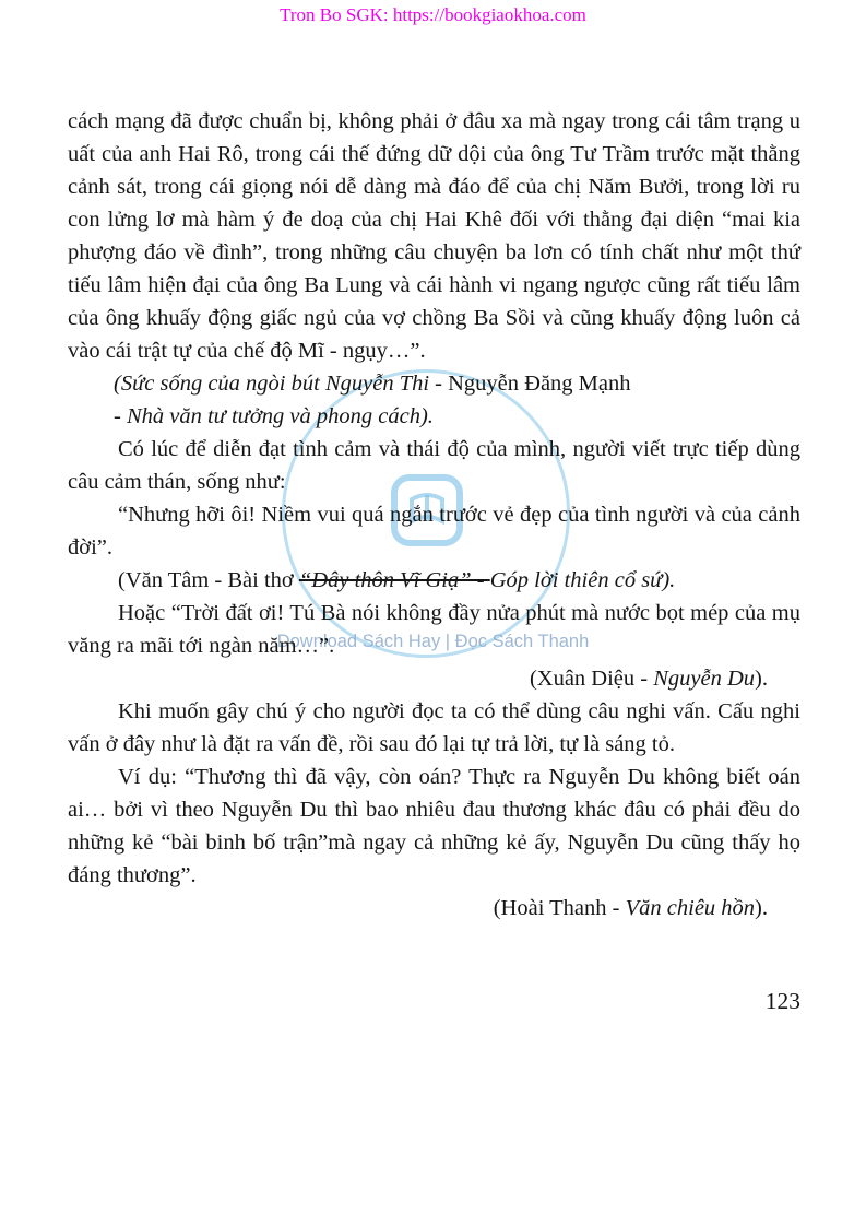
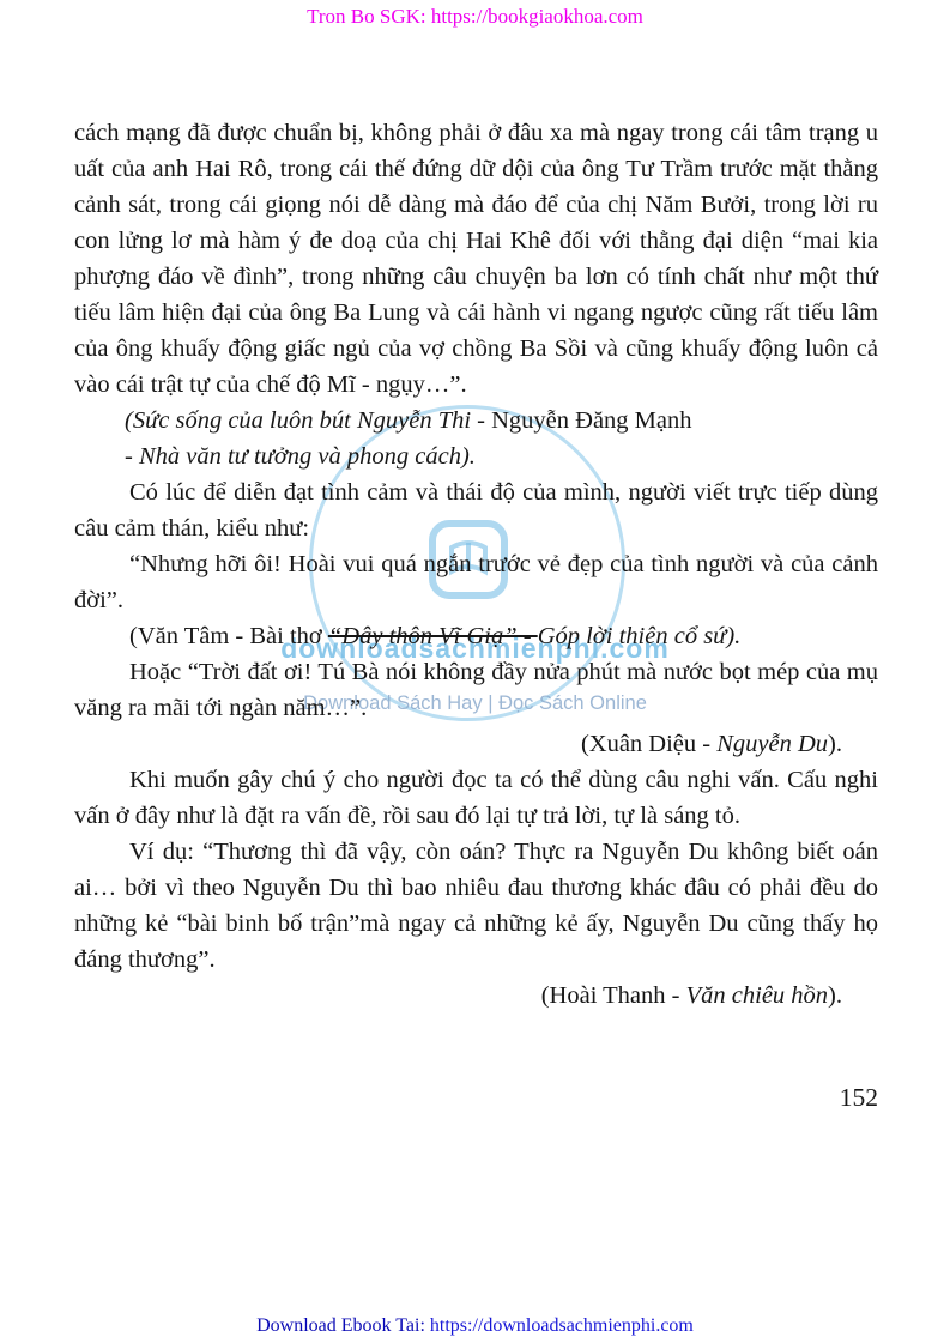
  Tron Bo SGK: https://bookgiaokhoa.com
+ downloadsachmienphi.com
- Download Sách Hay | Đọc Sách Thanh
+ Download Sách Hay | Đọc Sách Online
  cách mạng đã được chuẩn bị, không phải ở đâu xa mà ngay trong cái tâm trạng u uất của anh Hai Rô, trong cái thế đứng dữ dội của ông Tư Trầm trước mặt thằng cảnh sát, trong cái giọng nói dễ dàng mà đáo để của chị Năm Bưởi, trong lời ru con lửng lơ mà hàm ý đe doạ của chị Hai Khê đối với thằng đại diện “mai kia phượng đáo về đình”, trong những câu chuyện ba lơn có tính chất như một thứ tiếu lâm hiện đại của ông Ba Lung và cái hành vi ngang ngược cũng rất tiếu lâm của ông khuấy động giấc ngủ của vợ chồng Ba Sồi và cũng khuấy động luôn cả vào cái trật tự của chế độ Mĩ - ngụy…”.
- (Sức sống của ngòi bút Nguyễn Thi - Nguyễn Đăng Mạnh
+ (Sức sống của luôn bút Nguyễn Thi - Nguyễn Đăng Mạnh
  - Nhà văn tư tưởng và phong cách).
- Có lúc để diễn đạt tình cảm và thái độ của mình, người viết trực tiếp dùng câu cảm thán, sống như:
+ Có lúc để diễn đạt tình cảm và thái độ của mình, người viết trực tiếp dùng câu cảm thán, kiểu như:
- “Nhưng hỡi ôi! Niềm vui quá ngắn trước vẻ đẹp của tình người và của cảnh đời”.
+ “Nhưng hỡi ôi! Hoài vui quá ngắn trước vẻ đẹp của tình người và của cảnh đời”.
  (Văn Tâm - Bài thơ “Đây thôn Vĩ Giạ” - Góp lời thiên cổ sứ).
  Hoặc “Trời đất ơi! Tú Bà nói không đầy nửa phút mà nước bọt mép của mụ văng ra mãi tới ngàn năm…”.
  (Xuân Diệu - Nguyễn Du).
  Khi muốn gây chú ý cho người đọc ta có thể dùng câu nghi vấn. Cấu nghi vấn ở đây như là đặt ra vấn đề, rồi sau đó lại tự trả lời, tự là sáng tỏ.
  Ví dụ: “Thương thì đã vậy, còn oán? Thực ra Nguyễn Du không biết oán ai… bởi vì theo Nguyễn Du thì bao nhiêu đau thương khác đâu có phải đều do những kẻ “bài binh bố trận”mà ngay cả những kẻ ấy, Nguyễn Du cũng thấy họ đáng thương”.
  (Hoài Thanh - Văn chiêu hồn).
- 123
+ 152
+ Download Ebook Tai: https://downloadsachmienphi.com
